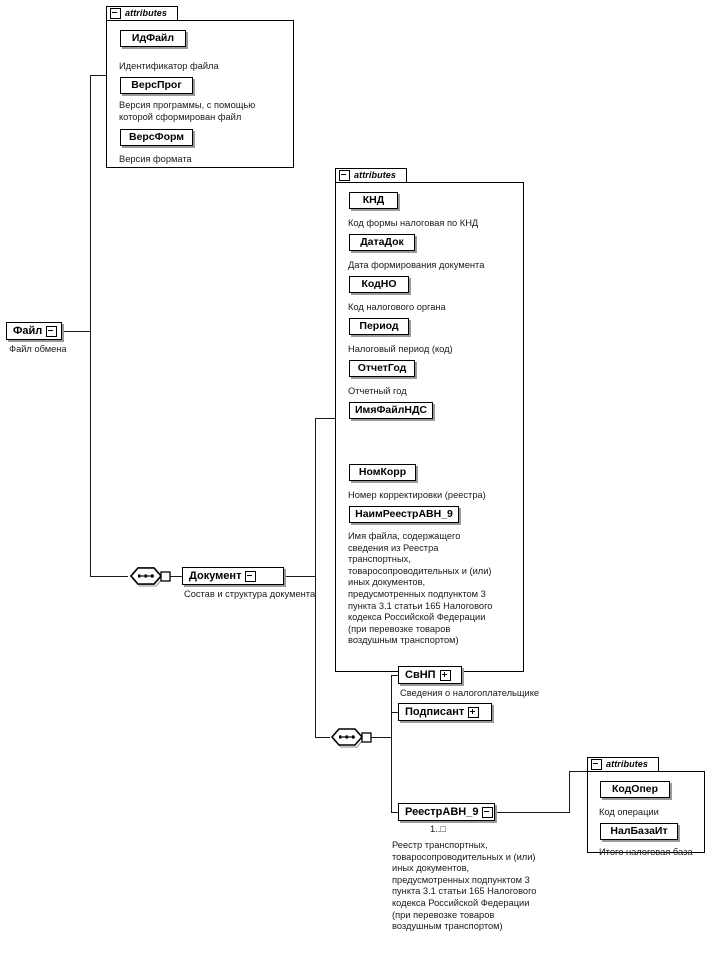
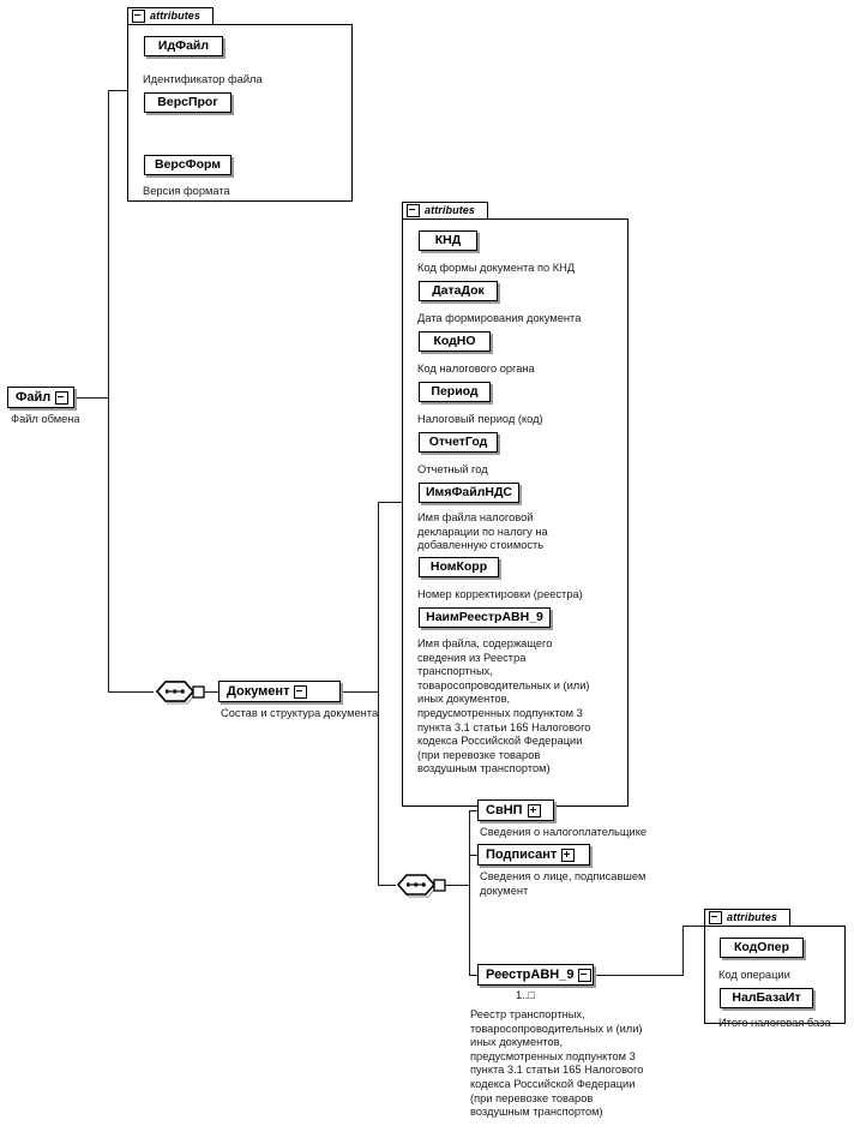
  attributes
  ИдФайл
  Идентификатор файла
  ВерсПрог
- Версия программы, с помощью
- которой сформирован файл
  ВерсФорм
  Версия формата
  Файл
  Файл обмена
  attributes
  КНД
- Код формы налоговая по КНД
+ Код формы документа по КНД
  ДатаДок
  Дата формирования документа
  КодНО
  Код налогового органа
  Период
  Налоговый период (код)
  ОтчетГод
  Отчетный год
  ИмяФайлНДС
+ Имя файла налоговой
+ декларации по налогу на
+ добавленную стоимость
  НомКорр
  Номер корректировки (реестра)
  НаимРеестрАВН_9
  Имя файла, содержащего
  сведения из Реестра
  транспортных,
  товаросопроводительных и (или)
  иных документов,
  предусмотренных подпунктом 3
  пункта 3.1 статьи 165 Налогового
  кодекса Российской Федерации
  (при перевозке товаров
  воздушным транспортом)
  Документ
  Состав и структура документа
  СвНП
  Сведения о налогоплательщике
  Подписант
+ Сведения о лице, подписавшем
+ документ
  РеестрАВН_9
  1..□
  Реестр транспортных,
  товаросопроводительных и (или)
  иных документов,
  предусмотренных подпунктом 3
  пункта 3.1 статьи 165 Налогового
  кодекса Российской Федерации
  (при перевозке товаров
  воздушным транспортом)
  attributes
  КодОпер
  Код операции
  НалБазаИт
  Итого налоговая база
